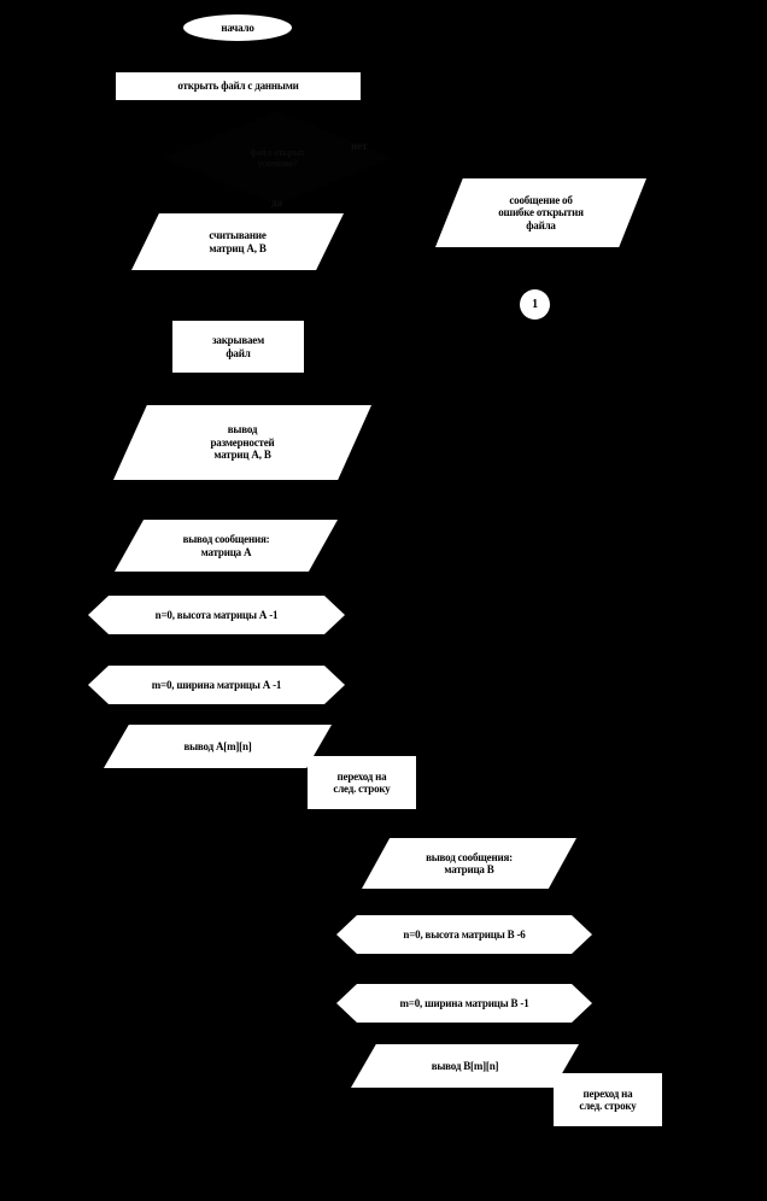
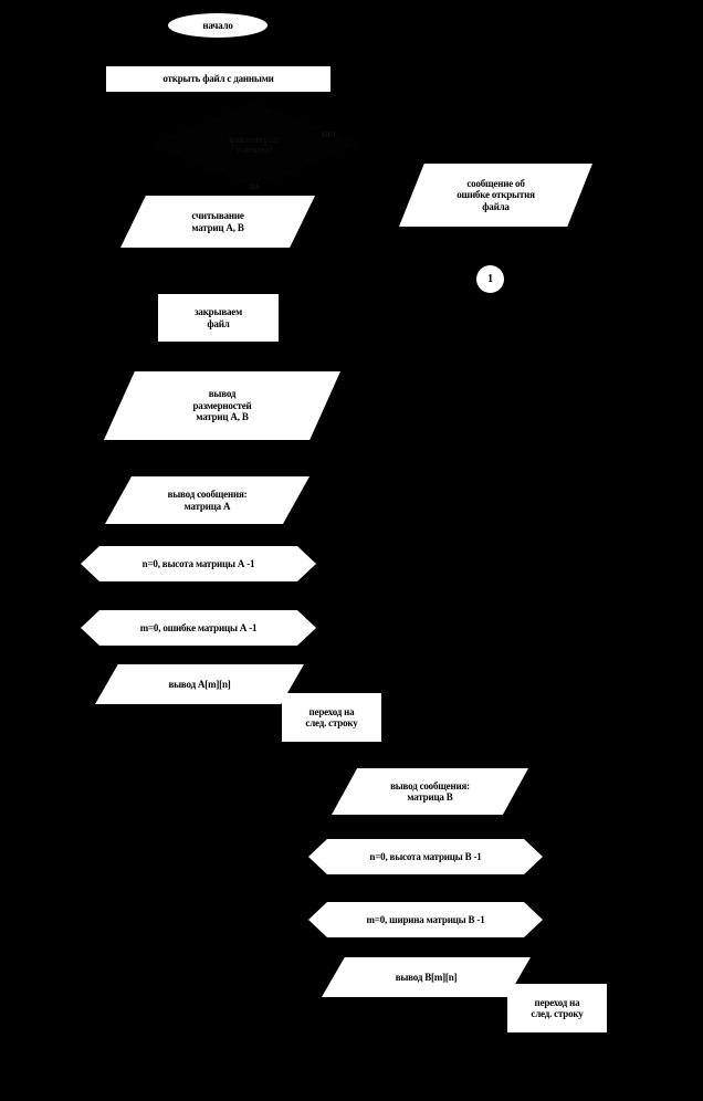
  начало
  открыть файл с данными
  считывание
  матриц А, В
  сообщение об
  ошибке открытия
  файла
  1
  закрываем
  файл
  вывод
  размерностей
  матриц А, В
  вывод сообщения:
  матрица А
  n=0, высота матрицы А -1
- m=0, ширина матрицы А -1
+ m=0, ошибке матрицы А -1
  вывод A[m][n]
  переход на
  след. строку
  вывод сообщения:
  матрица В
- n=0, высота матрицы В -6
+ n=0, высота матрицы В -1
  m=0, ширина матрицы В -1
  вывод B[m][n]
  переход на
  след. строку
